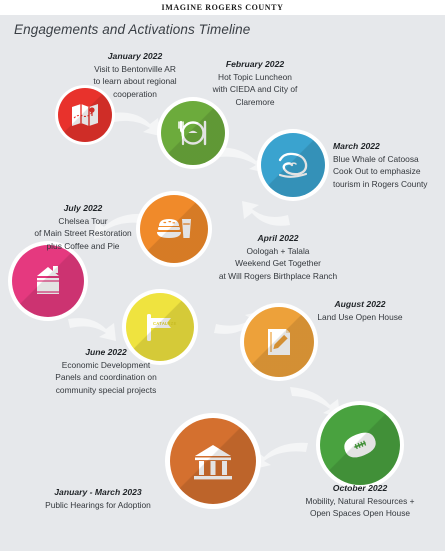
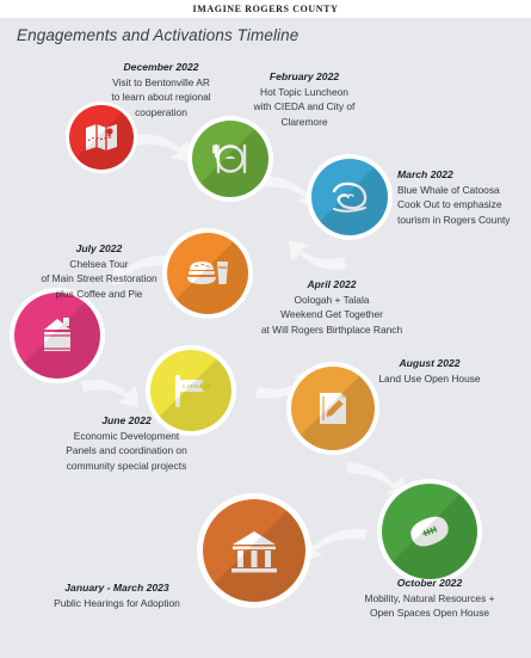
  IMAGINE ROGERS COUNTY
  Engagements and Activations Timeline
- January 2022
+ December 2022
  Visit to Bentonville AR
  to learn about regional
  cooperation
  February 2022
  Hot Topic Luncheon
  with CIEDA and City of
  Claremore
  March 2022
  Blue Whale of Catoosa
  Cook Out to emphasize
  tourism in Rogers County
  April 2022
  Oologah + Talala
  Weekend Get Together
  at Will Rogers Birthplace Ranch
  July 2022
  Chelsea Tour
  of Main Street Restoration
  plus Coffee and Pie
  June 2022
  Economic Development
  Panels and coordination on
  community special projects
  August 2022
  Land Use Open House
  October 2022
  Mobility, Natural Resources +
  Open Spaces Open House
  January - March 2023
  Public Hearings for Adoption
